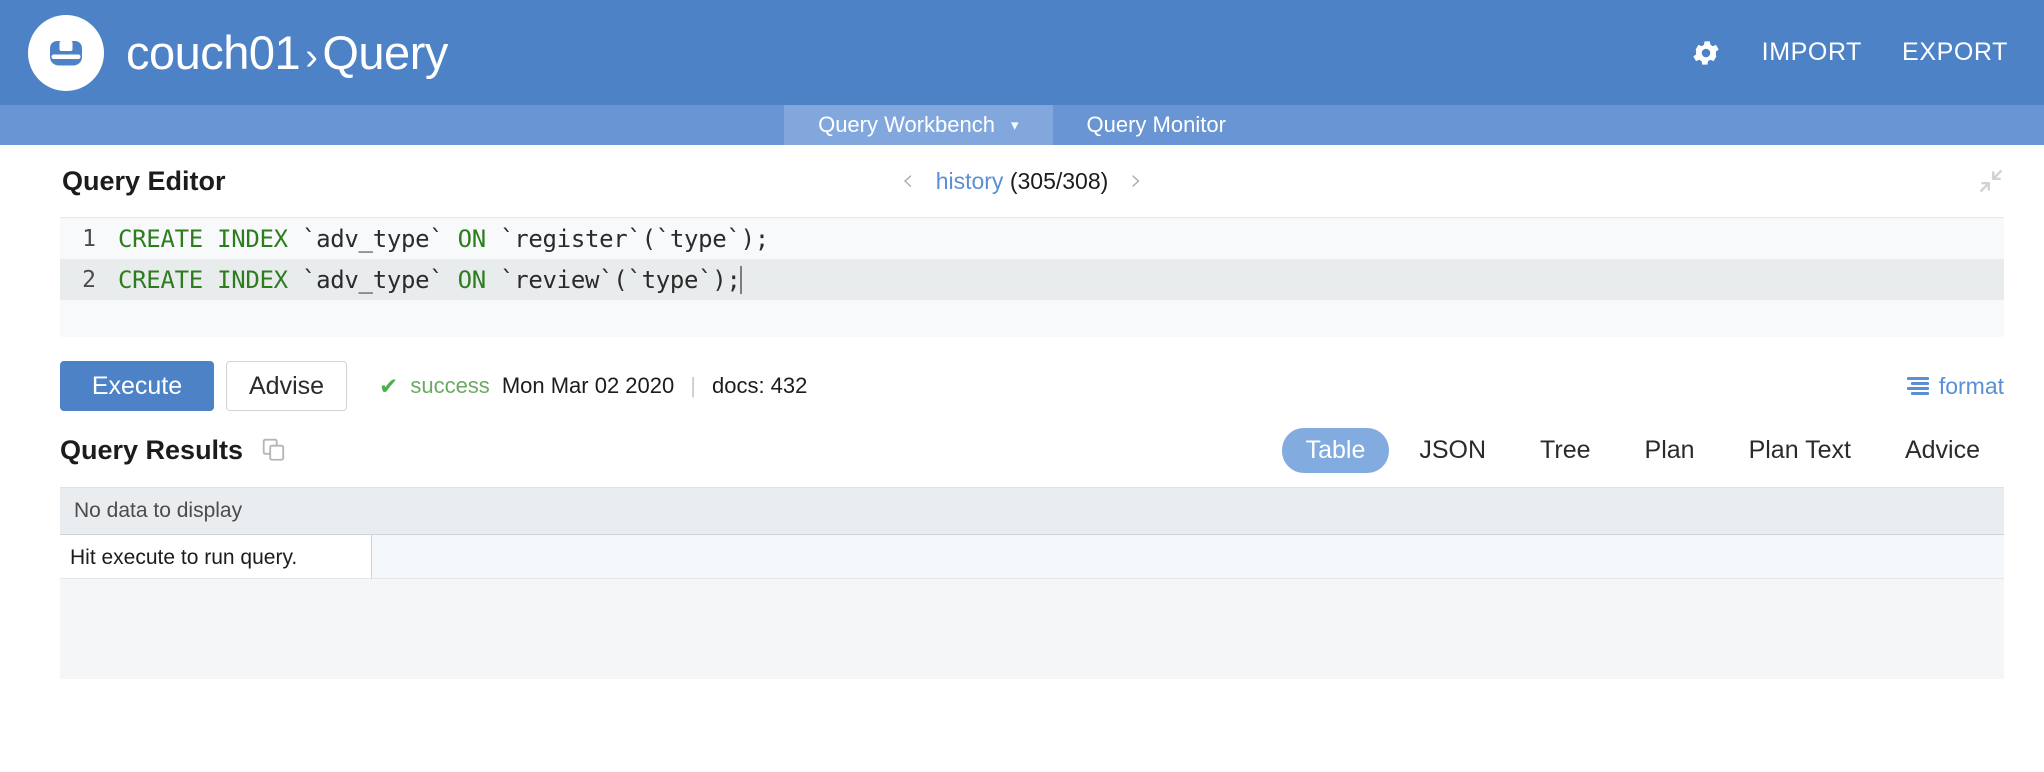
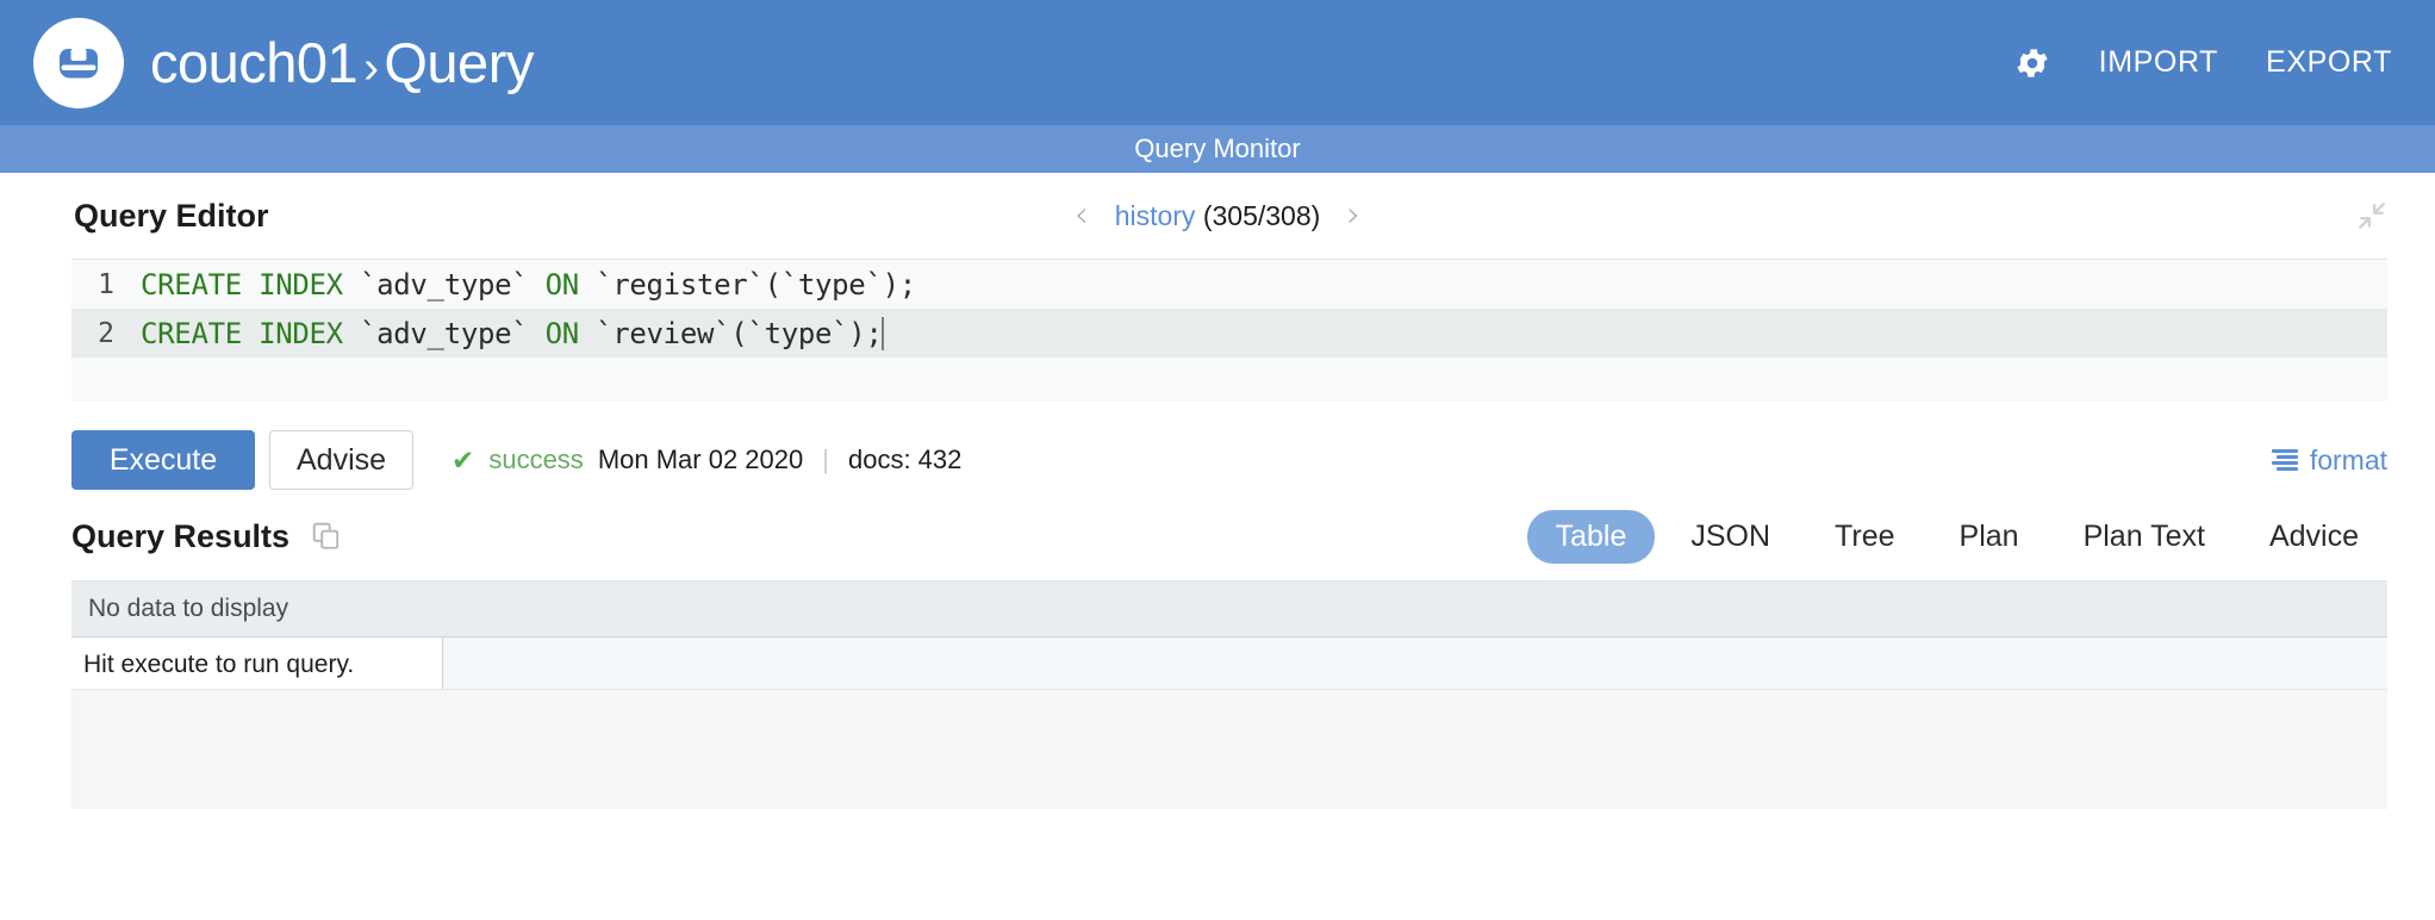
  couch01›Query
  IMPORT
  EXPORT
- Query Workbench
- ▾
  Query Monitor
  Query Editor
  ‹
  history (305/308)
  ›
  1
  CREATE INDEX `adv_type` ON `register`(`type`);
  2
  CREATE INDEX `adv_type` ON `review`(`type`);
  Execute
  Advise
  ✔
  success
  Mon Mar 02 2020
  |
  docs: 432
  format
  Query Results
  Table
  JSON
  Tree
  Plan
  Plan Text
  Advice
  No data to display
  Hit execute to run query.
